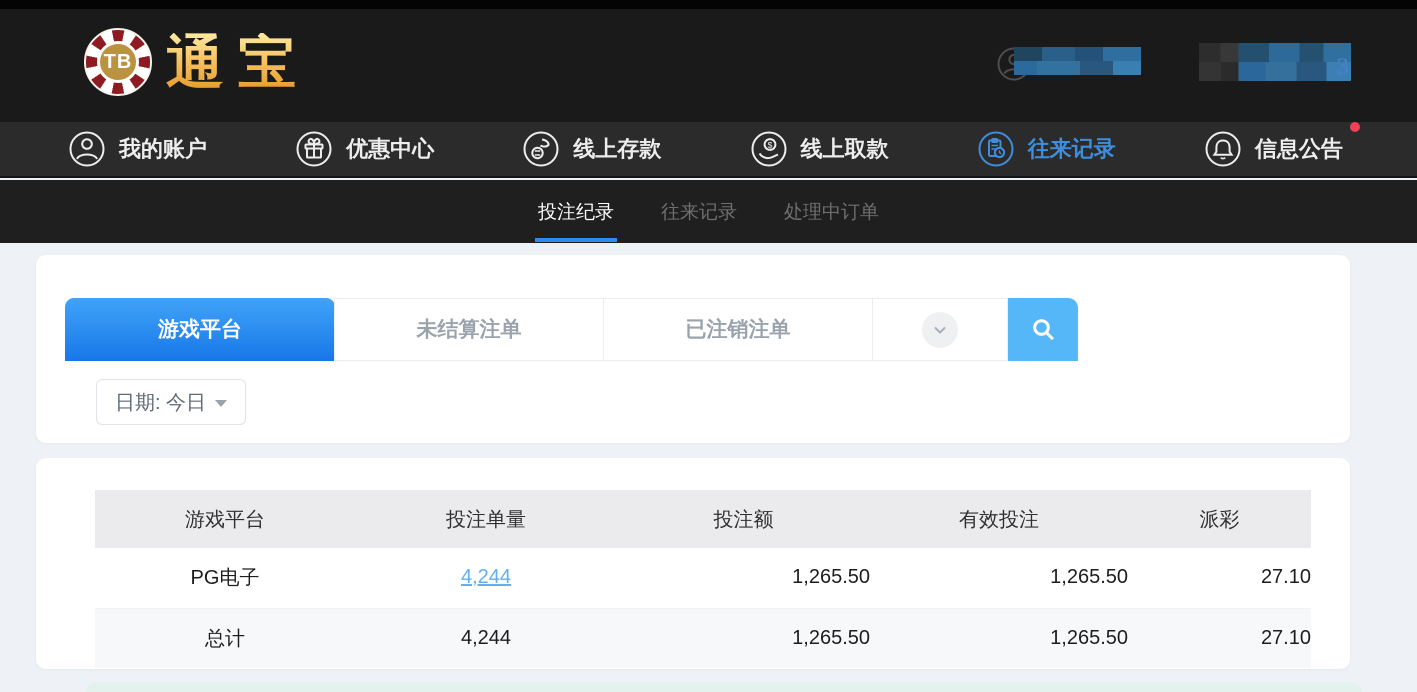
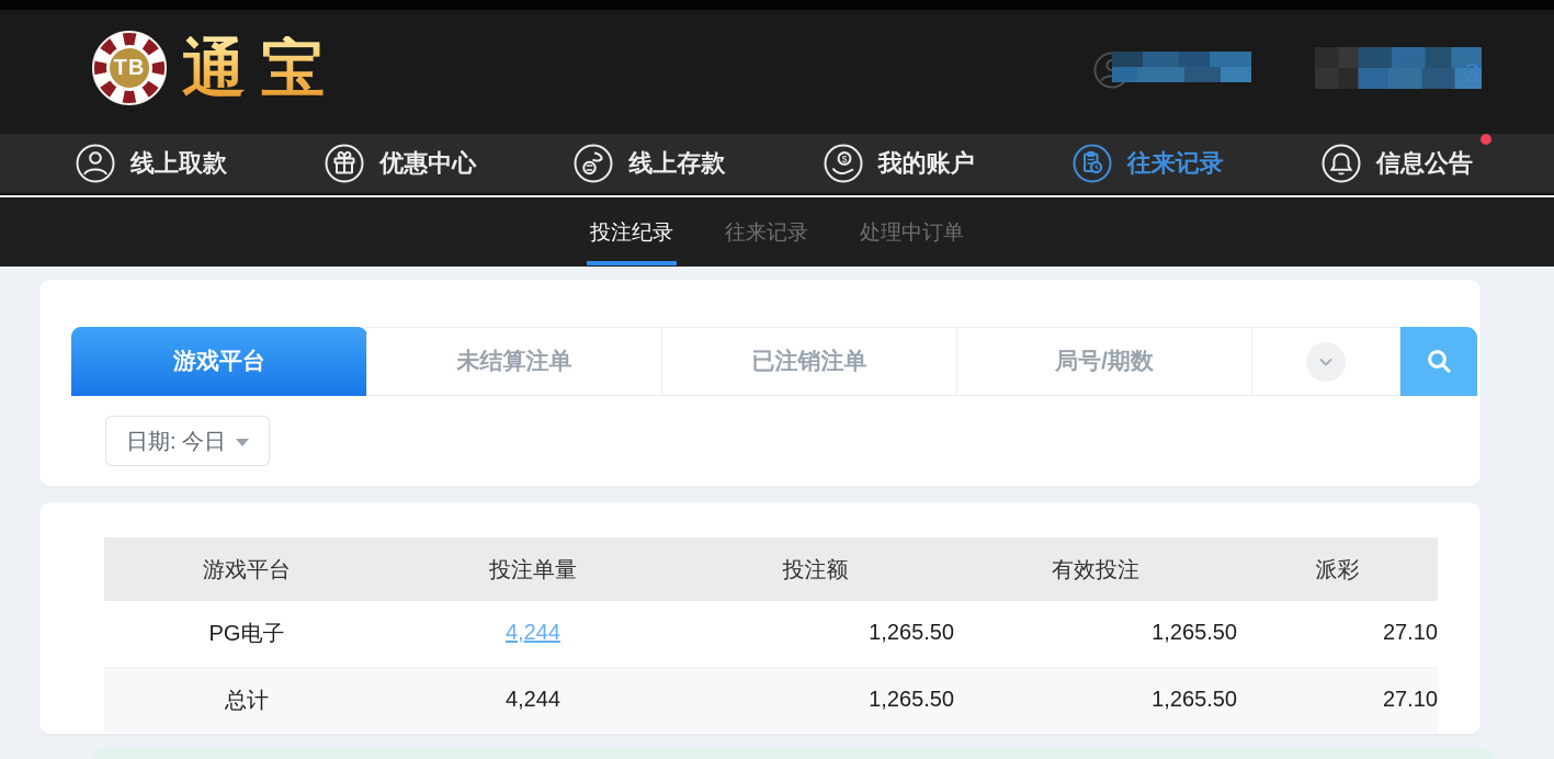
  TB
  通宝
  3
- 我的账户
+ 线上取款
  优惠中心
  线上存款
  $
- 线上取款
+ 我的账户
  往来记录
  信息公告
  投注纪录
  往来记录
  处理中订单
  游戏平台
  未结算注单
  已注销注单
+ 局号/期数
  日期: 今日
  游戏平台	投注单量	投注额	有效投注	派彩
  PG电子	4,244	1,265.50	1,265.50	27.10
  总计	4,244	1,265.50	1,265.50	27.10
